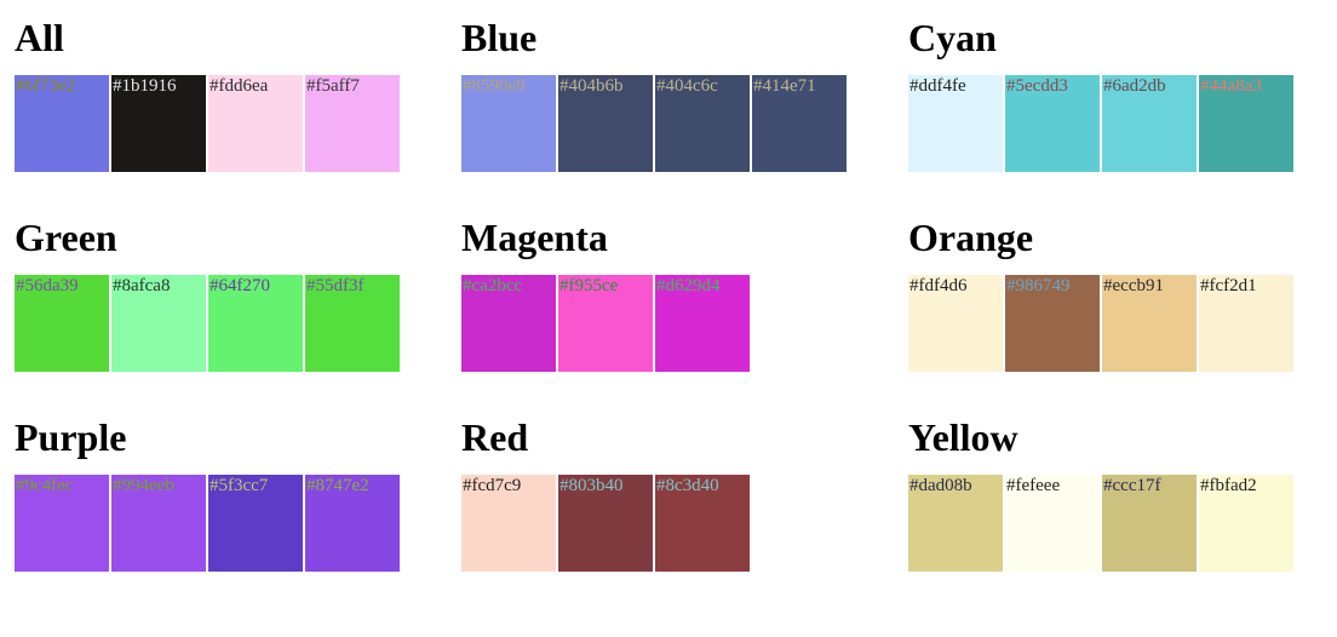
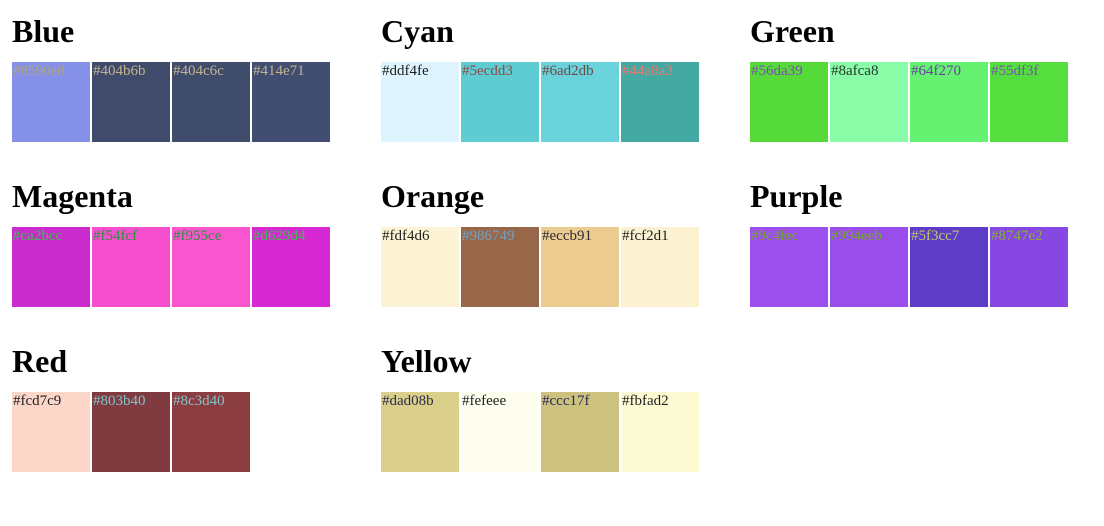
- All
- #6f73e2
- #1b1916
- #fdd6ea
- #f5aff7
  Blue
  #8590e8
  #404b6b
  #404c6c
  #414e71
  Cyan
  #ddf4fe
  #5ecdd3
  #6ad2db
  #44a8a3
  Green
  #56da39
  #8afca8
  #64f270
  #55df3f
  Magenta
  #ca2bcc
+ #f54fcf
  #f955ce
  #d629d4
  Orange
  #fdf4d6
  #986749
  #eccb91
  #fcf2d1
  Purple
  #9c4fec
  #994eeb
  #5f3cc7
  #8747e2
  Red
  #fcd7c9
  #803b40
  #8c3d40
  Yellow
  #dad08b
  #fefeee
  #ccc17f
  #fbfad2
